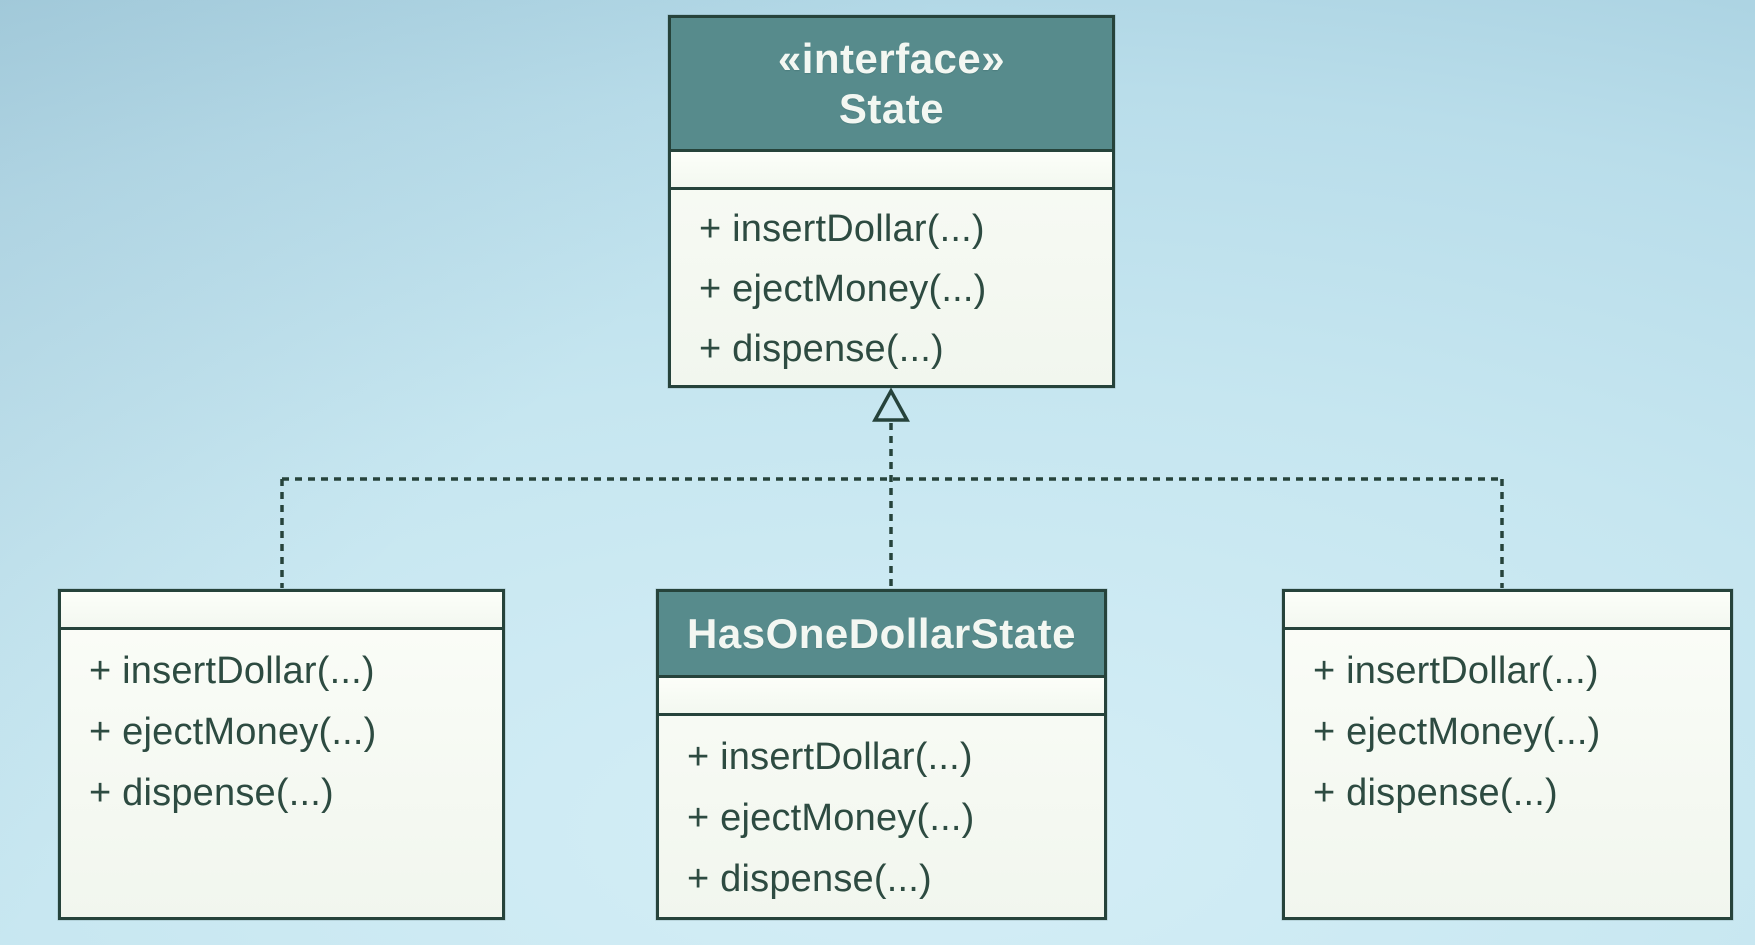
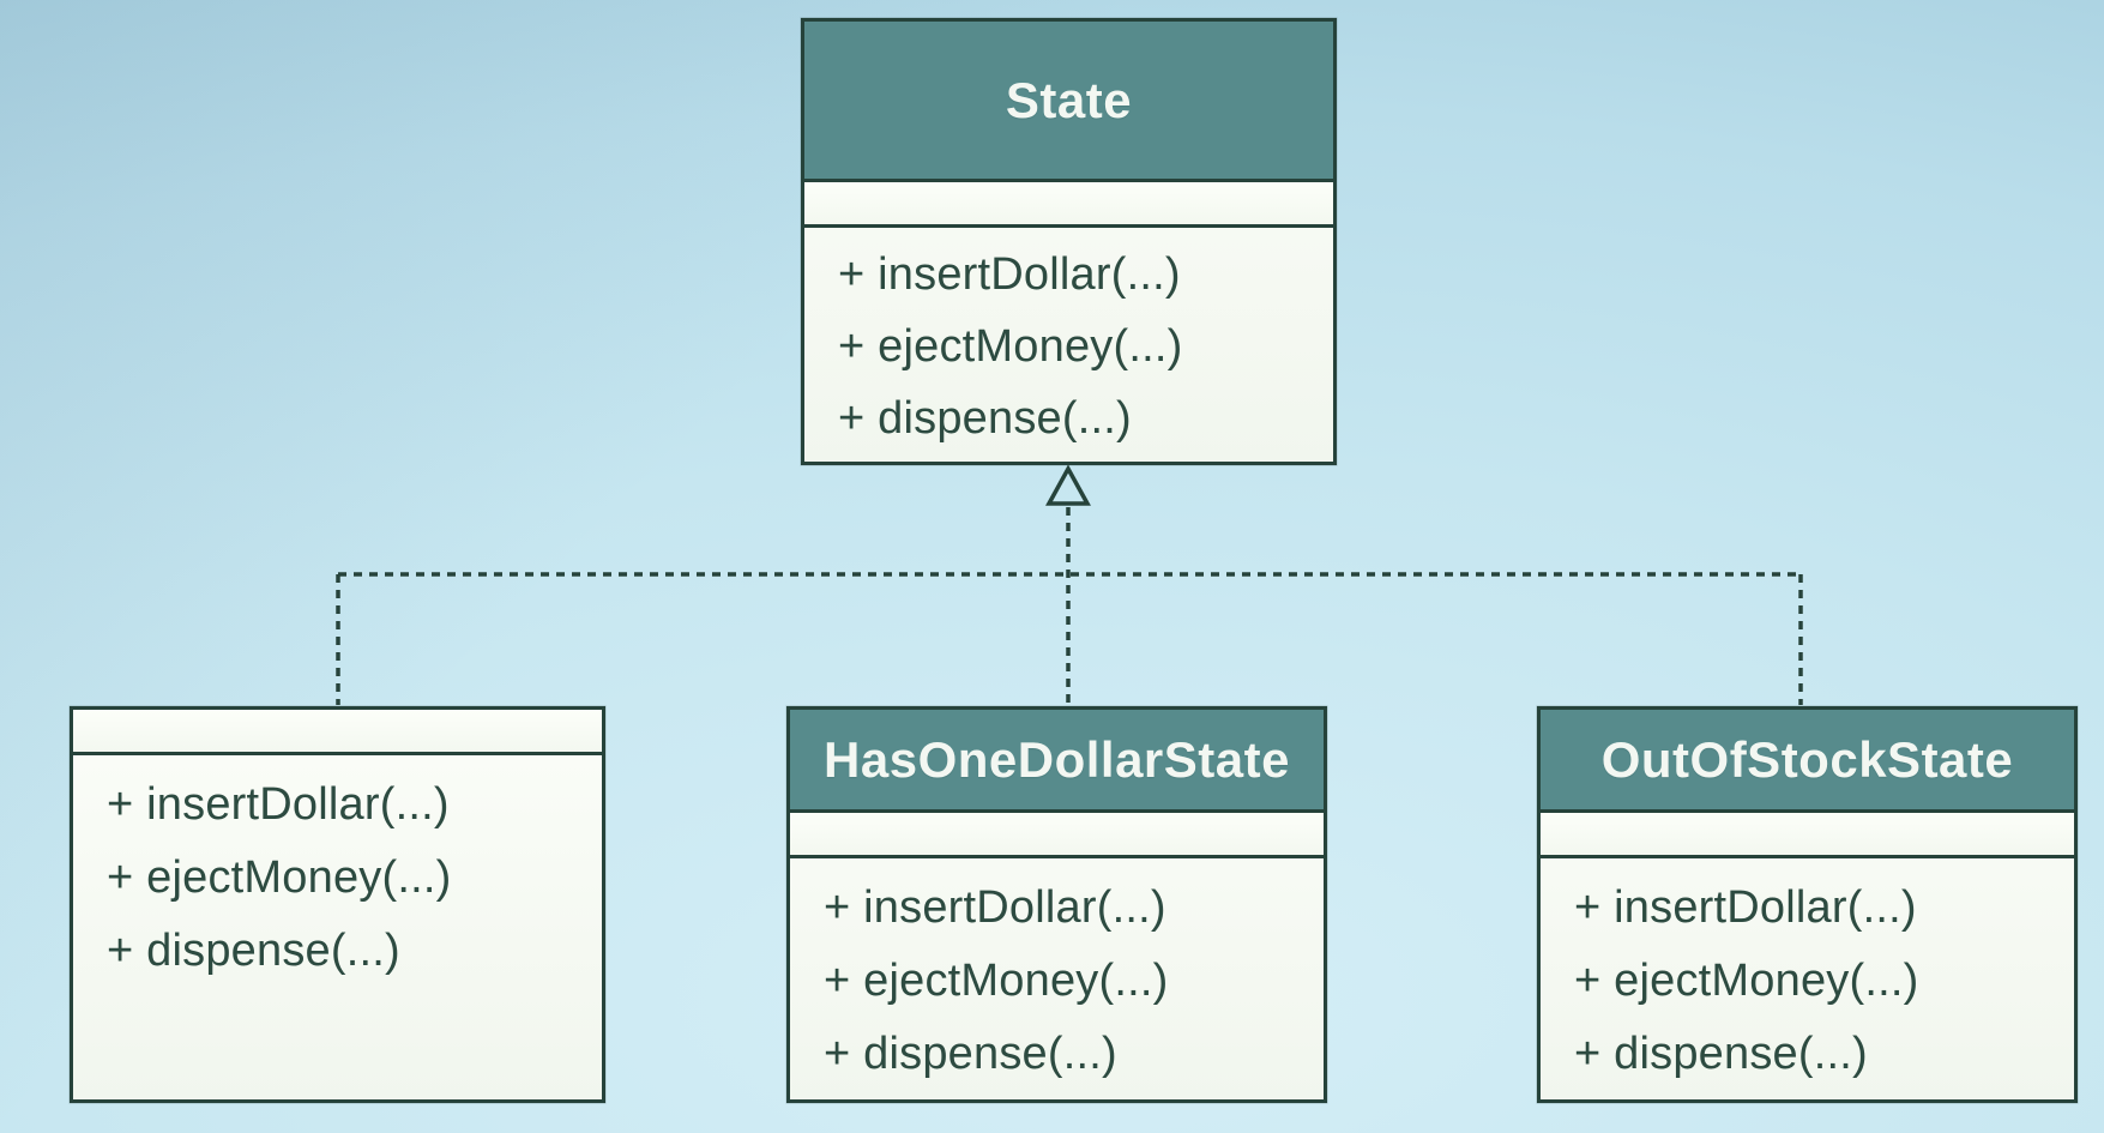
- «interface»
  State
  + insertDollar(...)
  + ejectMoney(...)
  + dispense(...)
  + insertDollar(...)
  + ejectMoney(...)
  + dispense(...)
  HasOneDollarState
  + insertDollar(...)
  + ejectMoney(...)
  + dispense(...)
+ OutOfStockState
  + insertDollar(...)
  + ejectMoney(...)
  + dispense(...)
